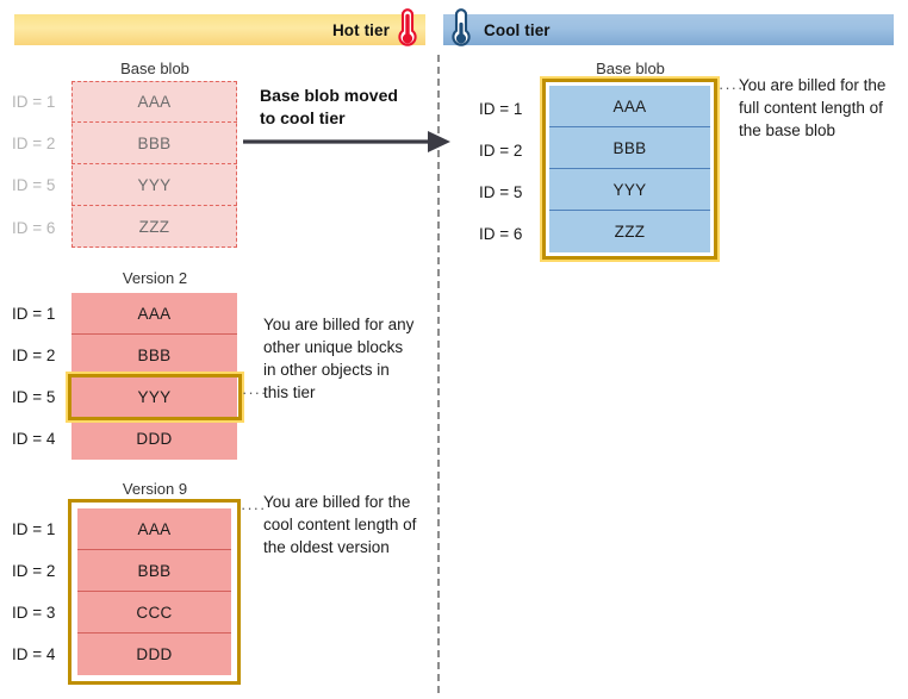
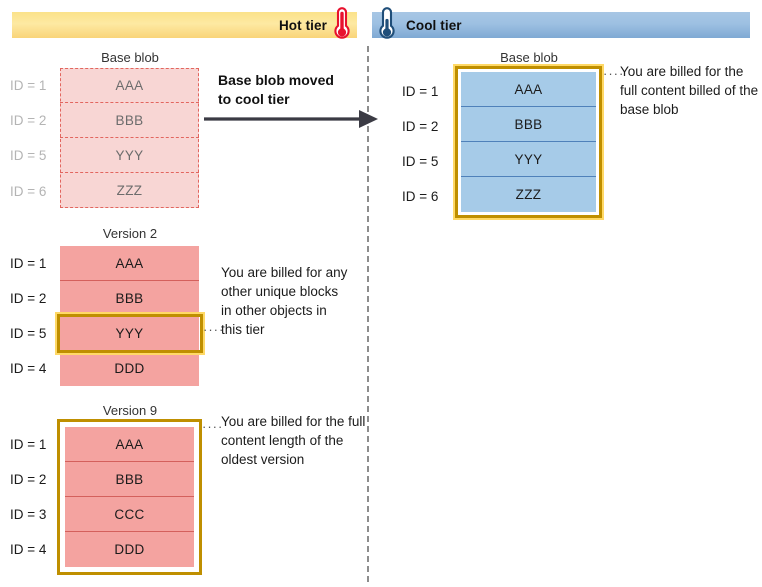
  Hot tier
  Cool tier
  Base blob moved
  to cool tier
  Base blob
  AAA
  BBB
  YYY
  ZZZ
  ID = 1
  ID = 2
  ID = 5
  ID = 6
  Version 2
  AAA
  BBB
  YYY
  DDD
  ID = 1
  ID = 2
  ID = 5
  ID = 4
  ····
  You are billed for any other unique blocks in other objects in this tier
  Version 9
  AAA
  BBB
  CCC
  DDD
  ID = 1
  ID = 2
  ID = 3
  ID = 4
  ····
- You are billed for the cool content length of the oldest version
+ You are billed for the full content length of the oldest version
  Base blob
  AAA
  BBB
  YYY
  ZZZ
  ID = 1
  ID = 2
  ID = 5
  ID = 6
  ····
- You are billed for the full content length of the base blob
+ You are billed for the full content billed of the base blob
